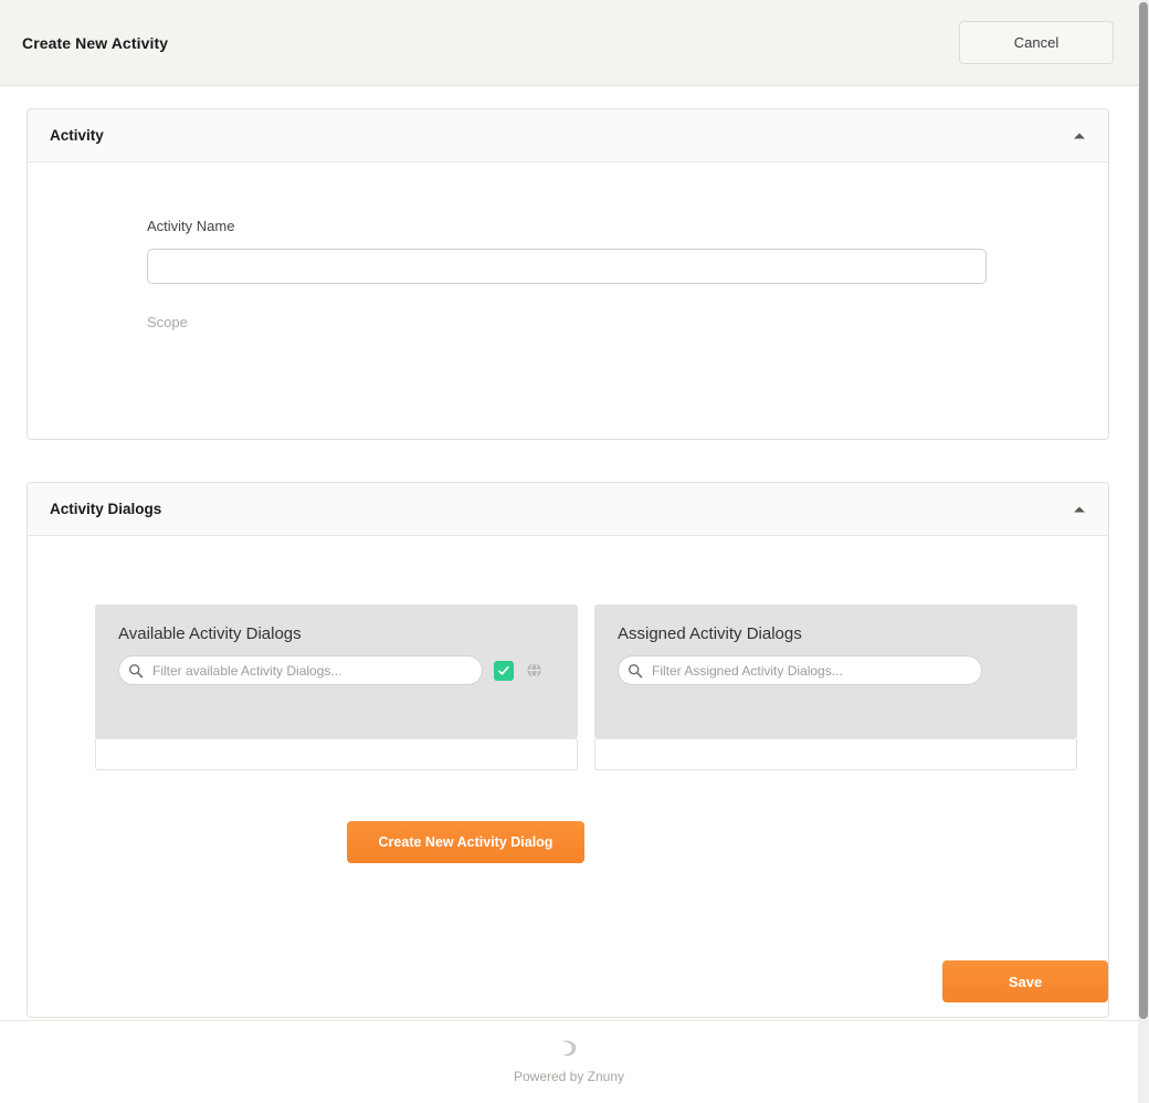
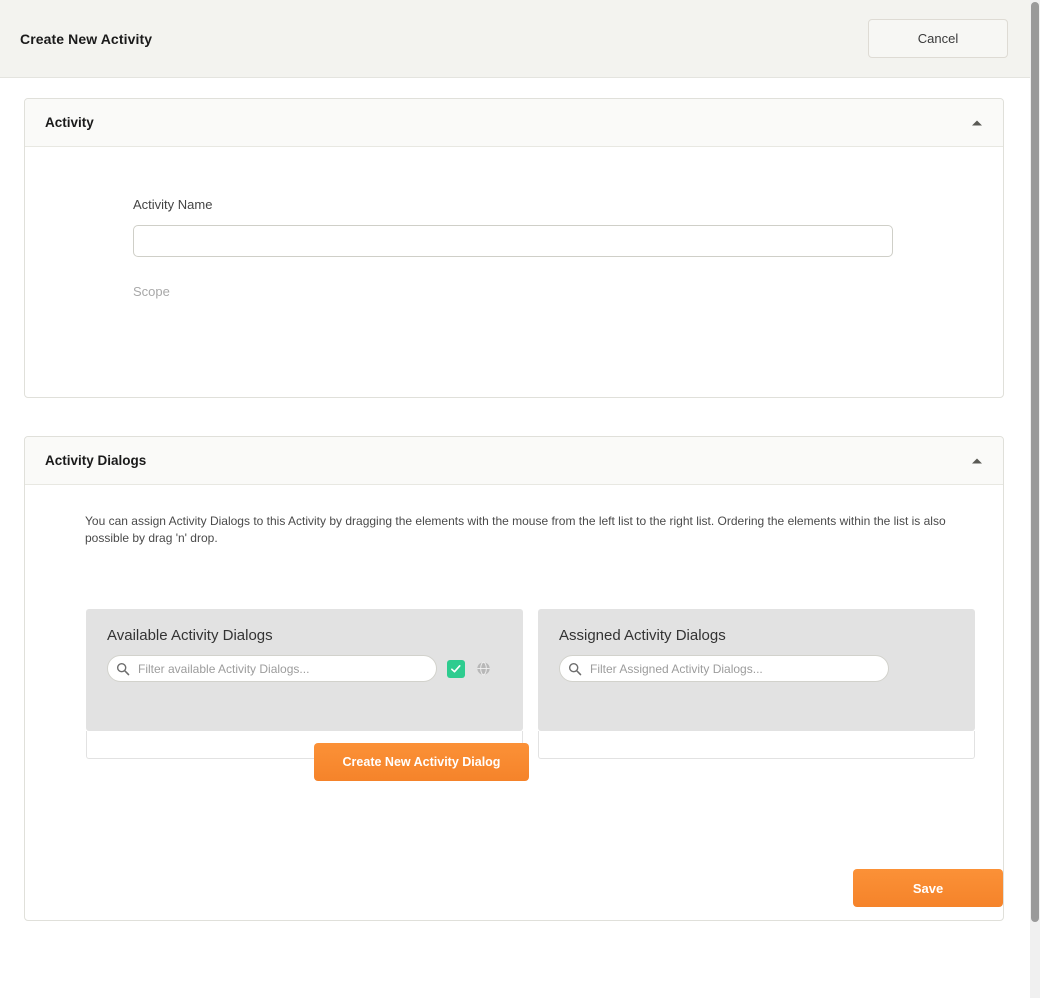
  Create New Activity
  Cancel
  Activity
  Activity Name
  Scope
  Activity Dialogs
+ You can assign Activity Dialogs to this Activity by dragging the elements with the mouse from the left list to the right list. Ordering the elements within the list is also possible by drag 'n' drop.
  Available Activity Dialogs
  Filter available Activity Dialogs...
  Assigned Activity Dialogs
  Filter Assigned Activity Dialogs...
  Create New Activity Dialog
  Save
- Powered by Znuny
